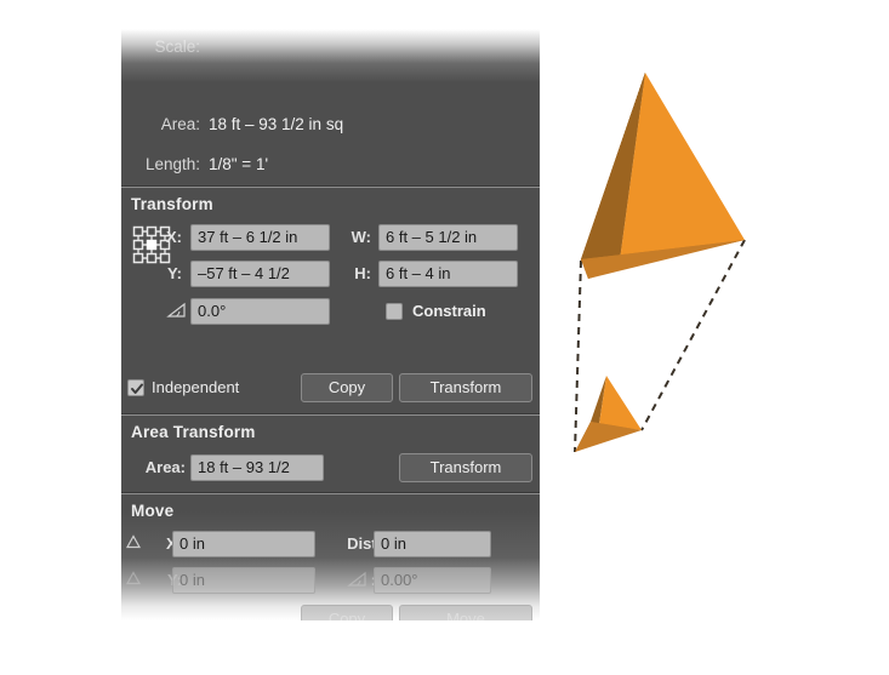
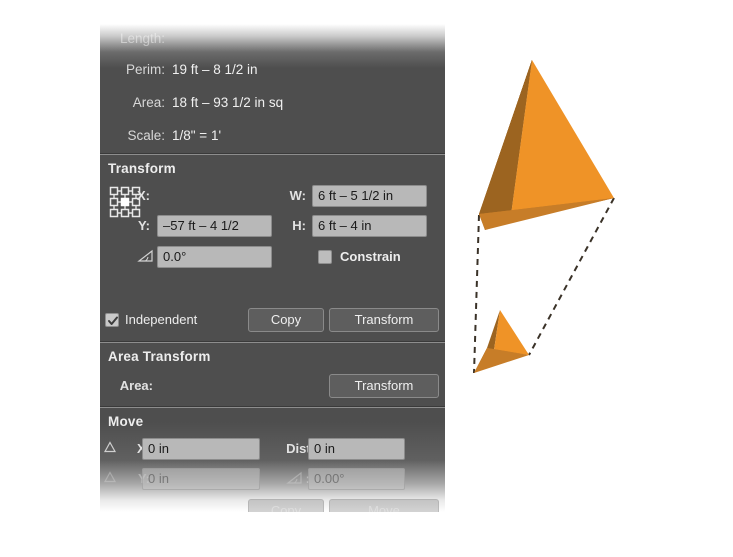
- Scale:
+ Length:
+ Perim:
+ 19 ft – 8 1/2 in
  Area:
  18 ft – 93 1/2 in sq
- Length:
+ Scale:
  1/8" = 1'
  Transform
  X:
- 37 ft – 6 1/2 in
  W:
  6 ft – 5 1/2 in
  Y:
  –57 ft – 4 1/2
  H:
  6 ft – 4 in
  0.0°
  Constrain
  Independent
  Copy
  Transform
  Area Transform
  Area:
- 18 ft – 93 1/2
  Transform
  Move
  0 in
  0 in
  Y:
  0 in
  :
  0.00°
  Copy
  Move
